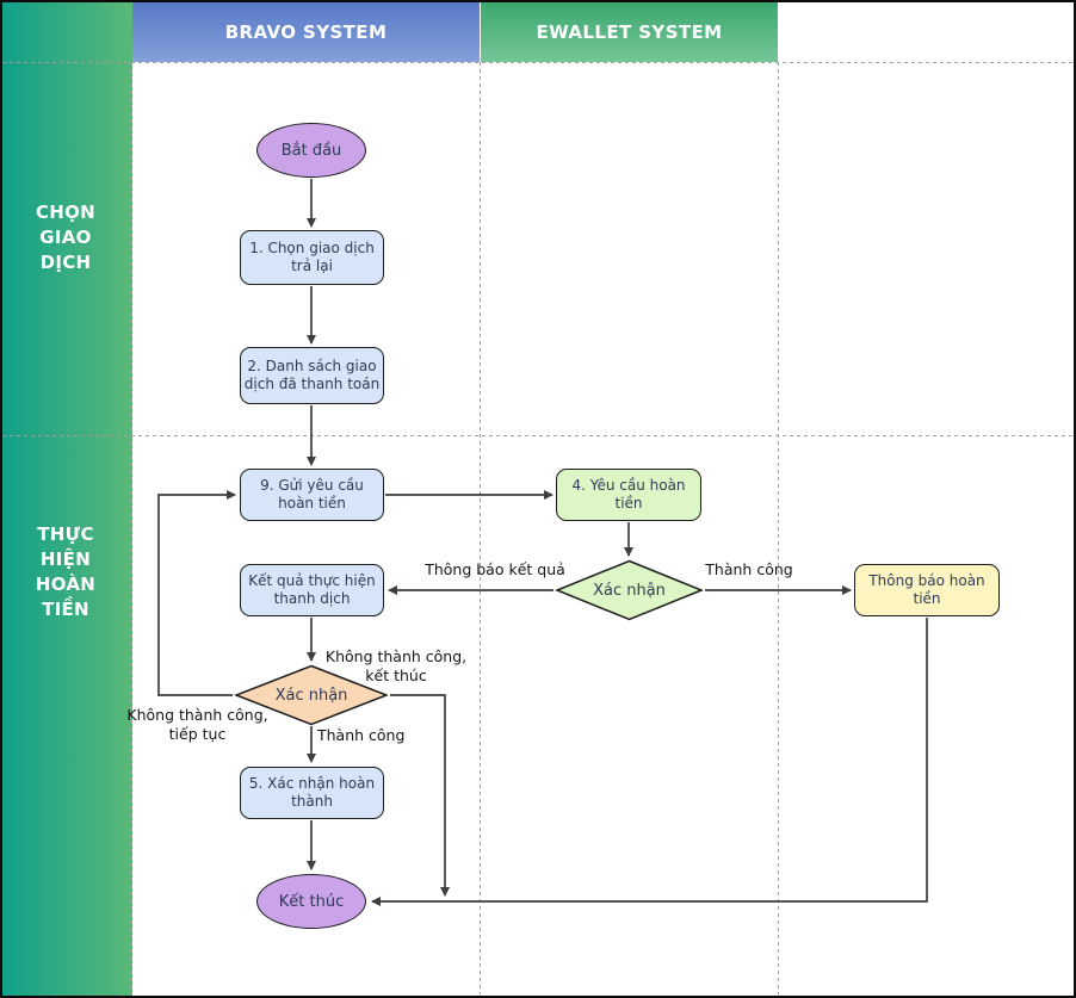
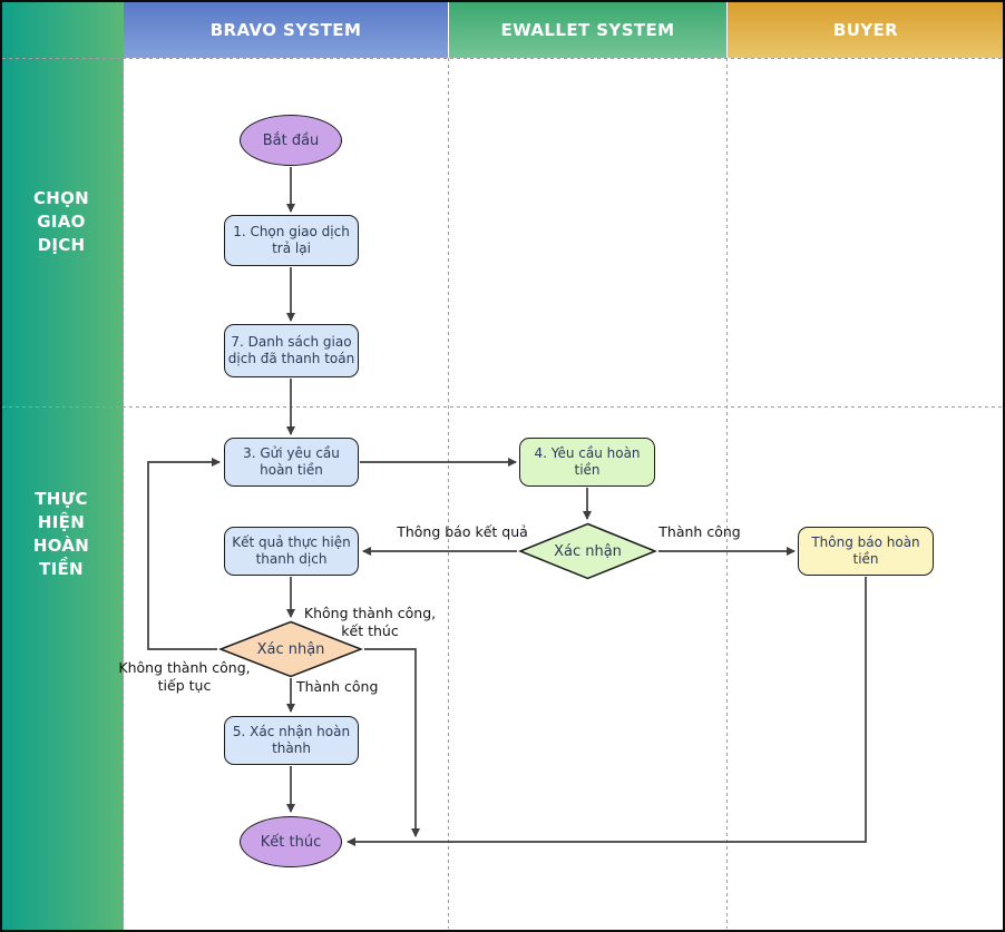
  BRAVO SYSTEM
  EWALLET SYSTEM
+ BUYER
  CHỌN GIAO DỊCH
  THỰC HIỆN HOÀN TIỀN
  Bắt đầu
  1. Chọn giao dịch trả lại
- 2. Danh sách giao dịch đã thanh toán
+ 7. Danh sách giao dịch đã thanh toán
- 9. Gửi yêu cầu hoàn tiền
+ 3. Gửi yêu cầu hoàn tiền
  4. Yêu cầu hoàn tiền
  Xác nhận
  Kết quả thực hiện thanh dịch
  Thông báo hoàn tiền
  Xác nhận
  5. Xác nhận hoàn thành
  Kết thúc
  Thông báo kết quả
  Thành công
  Không thành công, kết thúc
  Không thành công, tiếp tục
  Thành công
